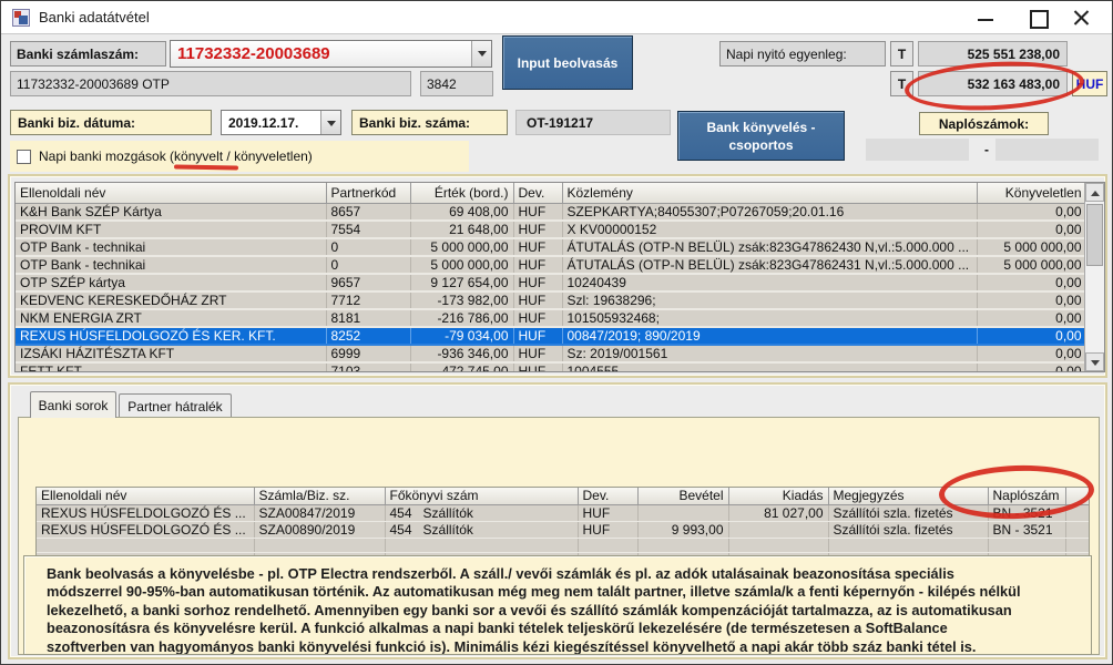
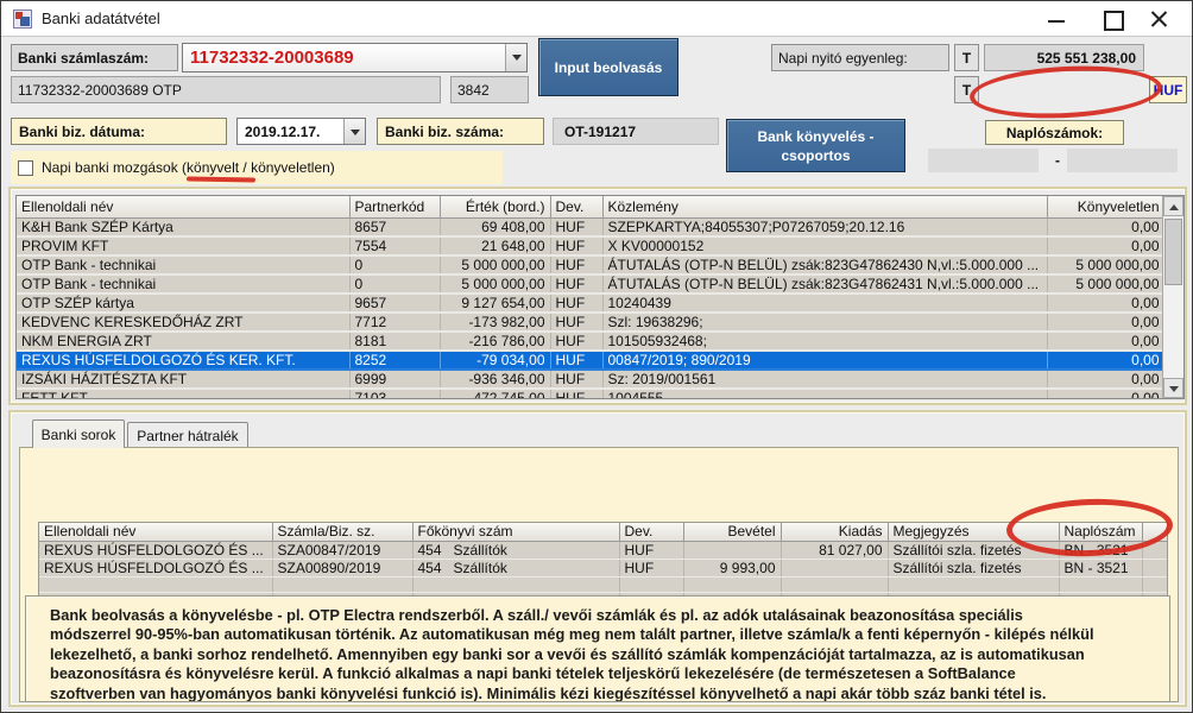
  Banki adatátvétel
  Banki számlaszám:
  11732332-20003689
  Input beolvasás
  Napi nyitó egyenleg:
  T
  525 551 238,00
  11732332-20003689 OTP
  3842
  T
- 532 163 483,00
  HUF
  Banki biz. dátuma:
  2019.12.17.
  Banki biz. száma:
  OT-191217
  Bank könyvelés -
  csoportos
  Naplószámok:
  -
  Napi banki mozgások (könyvelt / könyveletlen)
  Ellenoldali név	Partnerkód	Érték (bord.)	Dev.	Közlemény	Könyveletlen
- K&H Bank SZÉP Kártya	8657	69 408,00	HUF	SZEPKARTYA;84055307;P07267059;20.01.16	0,00
+ K&H Bank SZÉP Kártya	8657	69 408,00	HUF	SZEPKARTYA;84055307;P07267059;20.12.16	0,00
  PROVIM KFT	7554	21 648,00	HUF	X KV00000152	0,00
  OTP Bank - technikai	0	5 000 000,00	HUF	ÁTUTALÁS (OTP-N BELÜL) zsák:823G47862430 N,vl.:5.000.000 ...	5 000 000,00
  OTP Bank - technikai	0	5 000 000,00	HUF	ÁTUTALÁS (OTP-N BELÜL) zsák:823G47862431 N,vl.:5.000.000 ...	5 000 000,00
  OTP SZÉP kártya	9657	9 127 654,00	HUF	10240439	0,00
  KEDVENC KERESKEDŐHÁZ ZRT	7712	-173 982,00	HUF	Szl: 19638296;	0,00
  NKM ENERGIA ZRT	8181	-216 786,00	HUF	101505932468;	0,00
  REXUS HÚSFELDOLGOZÓ ÉS KER. KFT.	8252	-79 034,00	HUF	00847/2019; 890/2019	0,00
  IZSÁKI HÁZITÉSZTA KFT	6999	-936 346,00	HUF	Sz: 2019/001561	0,00
  FETT KFT	7103	472 745,00	HUF	1004555	0,00
  Banki sorok
  Partner hátralék
  Ellenoldali név	Számla/Biz. sz.	Főkönyvi szám	Dev.	Bevétel	Kiadás	Megjegyzés	Naplószám
  REXUS HÚSFELDOLGOZÓ ÉS ...	SZA00847/2019	454 Szállítók	HUF		81 027,00	Szállítói szla. fizetés	BN - 3521
  REXUS HÚSFELDOLGOZÓ ÉS ...	SZA00890/2019	454 Szállítók	HUF	9 993,00		Szállítói szla. fizetés	BN - 3521
  Bank beolvasás a könyvelésbe - pl. OTP Electra rendszerből. A száll./ vevői számlák és pl. az adók utalásainak beazonosítása speciális
  módszerrel 90-95%-ban automatikusan történik. Az automatikusan még meg nem talált partner, illetve számla/k a fenti képernyőn - kilépés nélkül
  lekezelhető, a banki sorhoz rendelhető. Amennyiben egy banki sor a vevői és szállító számlák kompenzációját tartalmazza, az is automatikusan
  beazonosításra és könyvelésre kerül. A funkció alkalmas a napi banki tételek teljeskörű lekezelésére (de természetesen a SoftBalance
  szoftverben van hagyományos banki könyvelési funkció is). Minimális kézi kiegészítéssel könyvelhető a napi akár több száz banki tétel is.
